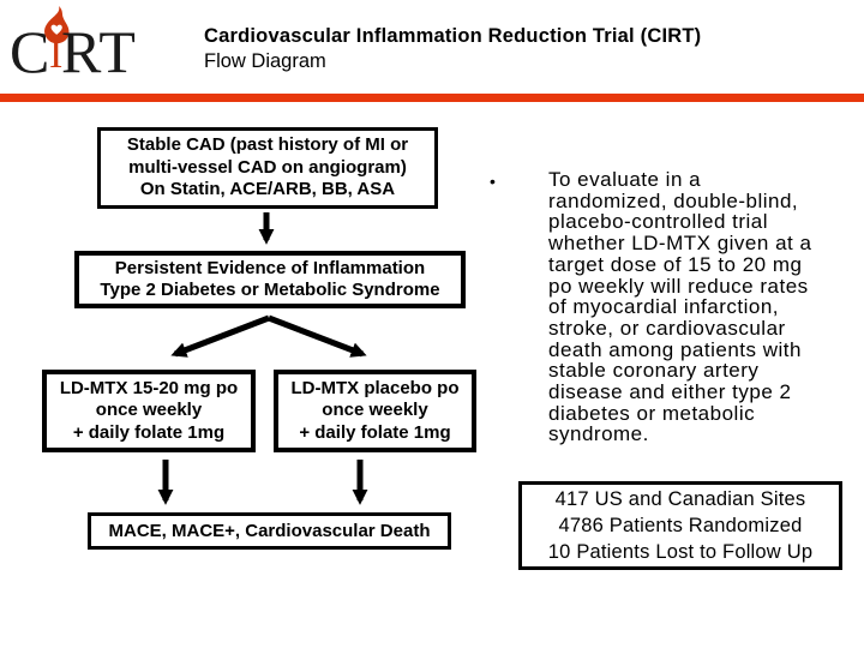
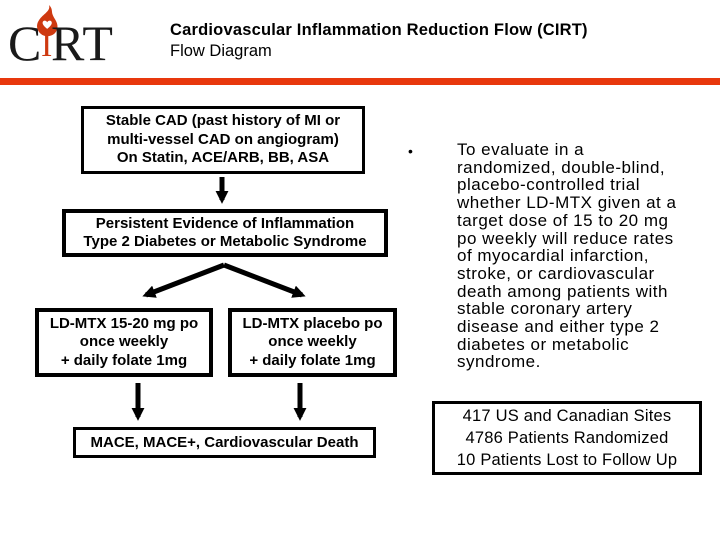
  C
  I
  RT
- Cardiovascular Inflammation Reduction Trial (CIRT)
+ Cardiovascular Inflammation Reduction Flow (CIRT)
  Flow Diagram
  Stable CAD (past history of MI or
  multi-vessel CAD on angiogram)
  On Statin, ACE/ARB, BB, ASA
  Persistent Evidence of Inflammation
  Type 2 Diabetes or Metabolic Syndrome
  LD-MTX 15-20 mg po
  once weekly
  + daily folate 1mg
  LD-MTX placebo po
  once weekly
  + daily folate 1mg
  MACE, MACE+, Cardiovascular Death
  •
  To evaluate in a
  randomized, double-blind,
  placebo-controlled trial
  whether LD-MTX given at a
  target dose of 15 to 20 mg
  po weekly will reduce rates
  of myocardial infarction,
  stroke, or cardiovascular
  death among patients with
  stable coronary artery
  disease and either type 2
  diabetes or metabolic
  syndrome.
  417 US and Canadian Sites
  4786 Patients Randomized
  10 Patients Lost to Follow Up
